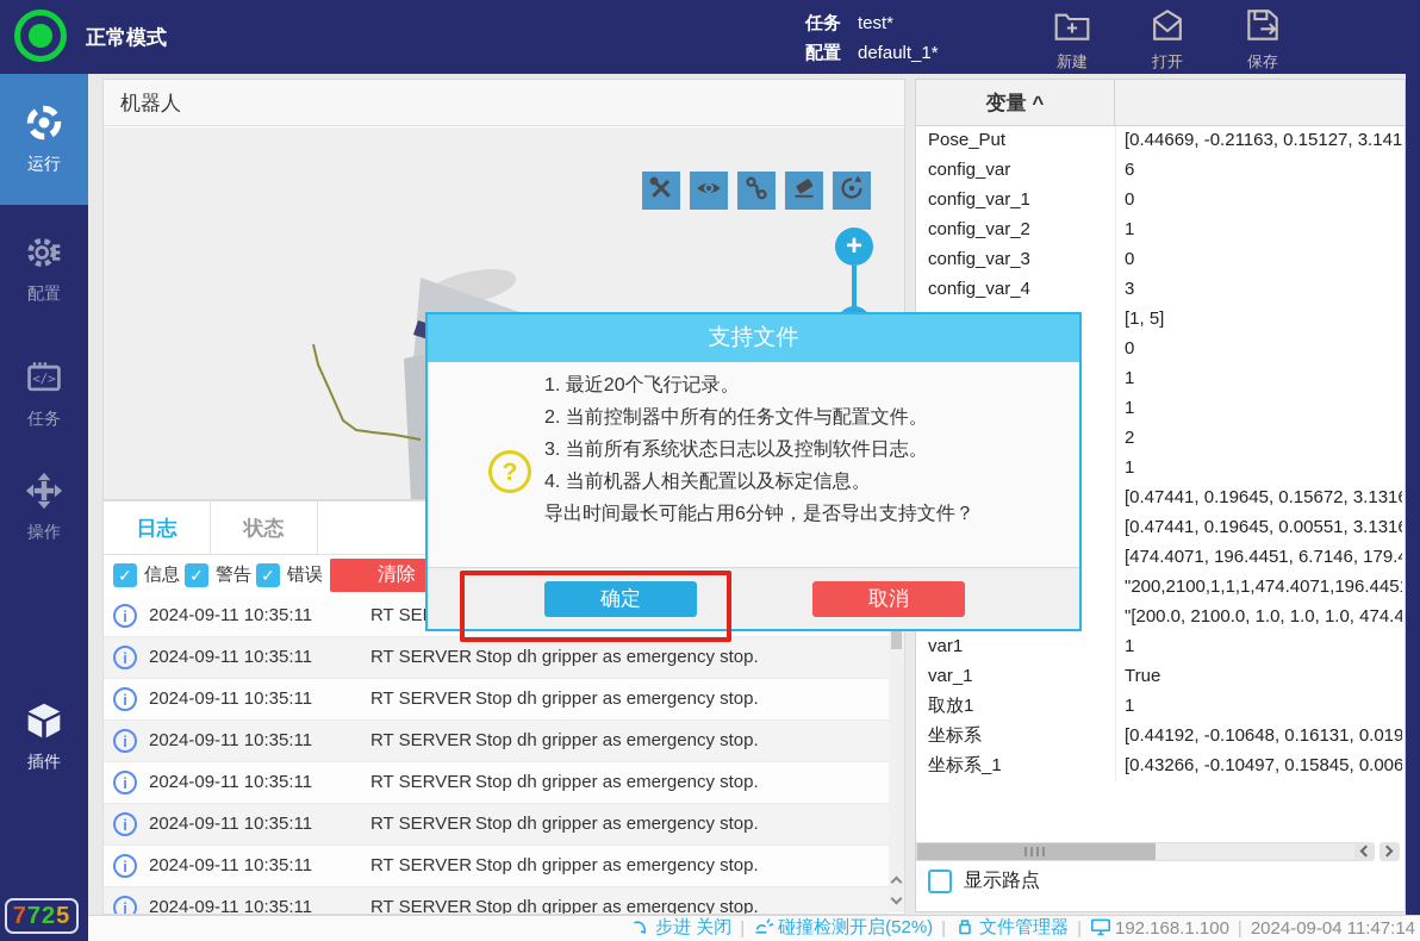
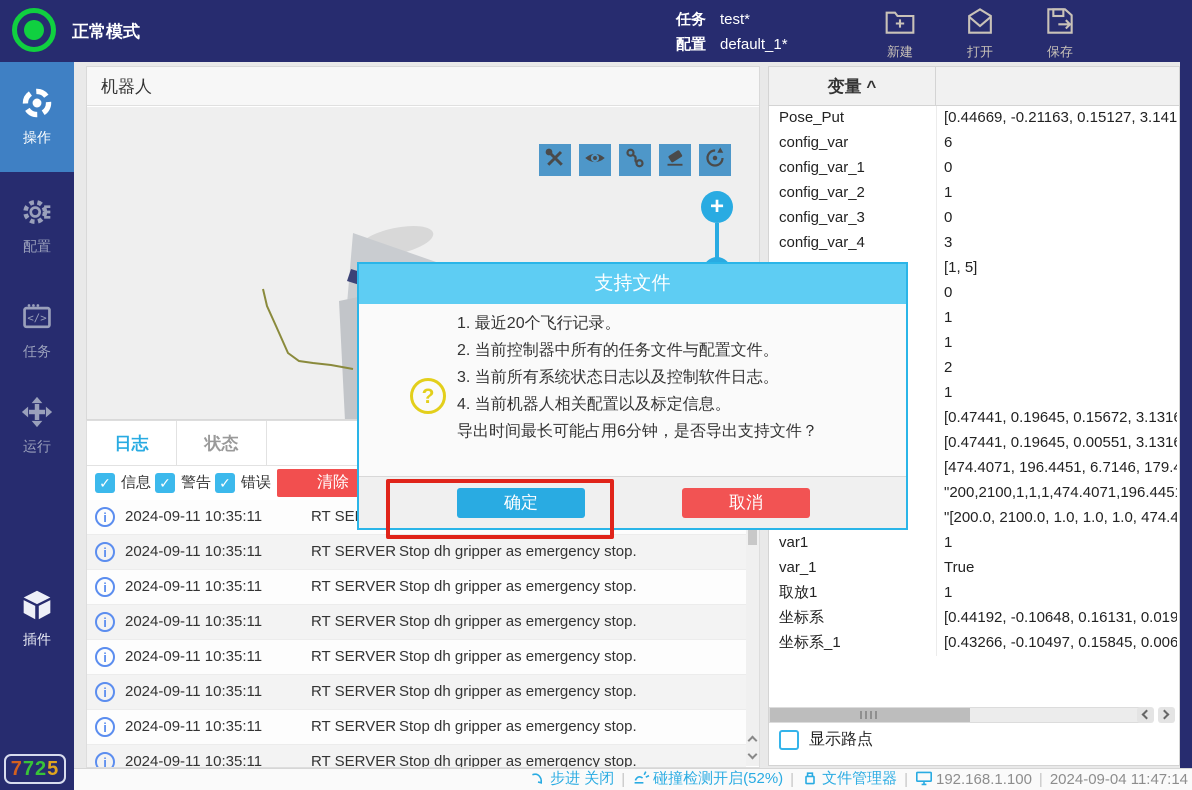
  正常模式
  任务 test*
  配置 default_1*
  新建
  打开
  保存
- 运行
+ 操作
  配置
  </>
  任务
- 操作
+ 运行
  插件
  7
  7
  2
  5
  机器人
  +
  日志
  状态
  ✓
  信息
  ✓
  警告
  ✓
  错误
  清除
  i
  2024-09-11 10:35:11
  i
  2024-09-11 10:35:11
  RT SERVER
  Stop dh gripper as emergency stop.
  i
  2024-09-11 10:35:11
  RT SERVER
  Stop dh gripper as emergency stop.
  i
  2024-09-11 10:35:11
  RT SERVER
  Stop dh gripper as emergency stop.
  i
  2024-09-11 10:35:11
  RT SERVER
  Stop dh gripper as emergency stop.
  i
  2024-09-11 10:35:11
  RT SERVER
  Stop dh gripper as emergency stop.
  i
  2024-09-11 10:35:11
  RT SERVER
  Stop dh gripper as emergency stop.
  i
  2024-09-11 10:35:11
  RT SERVER
  Stop dh gripper as emergency stop.
  变量 ^
  Pose_Put
  [0.44669, -0.21163, 0.15127, 3.141
  config_var
  6
  config_var_1
  0
  config_var_2
  1
  config_var_3
  0
  config_var_4
  3
  [1, 5]
  0
  1
  1
  2
  1
  [0.47441, 0.19645, 0.15672, 3.131
  [0.47441, 0.19645, 0.00551, 3.131
  [474.4071, 196.4451, 6.7146, 179.
  "200,2100,1,1,1,474.4071,196.445
  "[200.0, 2100.0, 1.0, 1.0, 1.0, 474.4
  var1
  1
  var_1
  True
  取放1
  1
  坐标系
  [0.44192, -0.10648, 0.16131, 0.019
  坐标系_1
  [0.43266, -0.10497, 0.15845, 0.006
  显示路点
  步进 关闭
  |
  碰撞检测开启(52%)
  |
  文件管理器
  |
  192.168.1.100
  |
  2024-09-04 11:47:14
  支持文件
  ?
  1. 最近20个飞行记录。
  2. 当前控制器中所有的任务文件与配置文件。
  3. 当前所有系统状态日志以及控制软件日志。
  4. 当前机器人相关配置以及标定信息。
  导出时间最长可能占用6分钟，是否导出支持文件？
  确定
  取消
